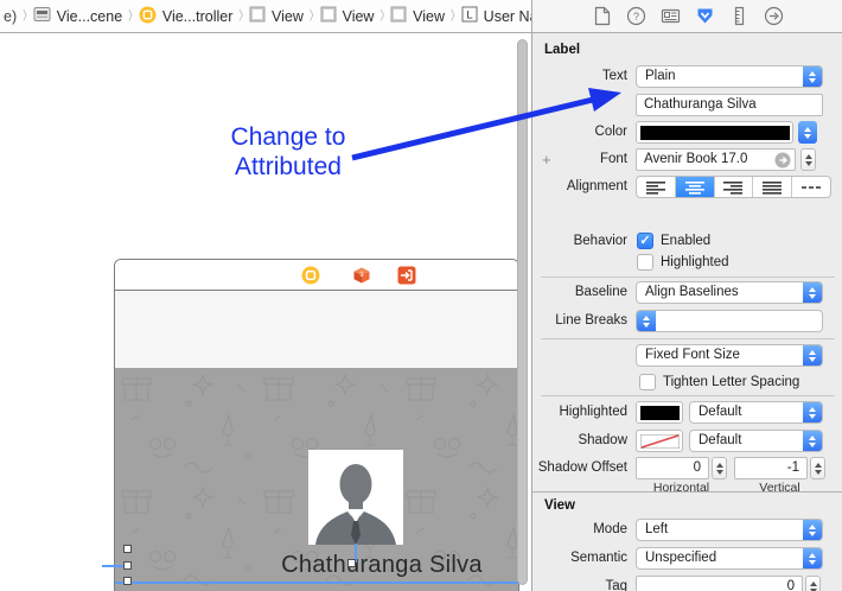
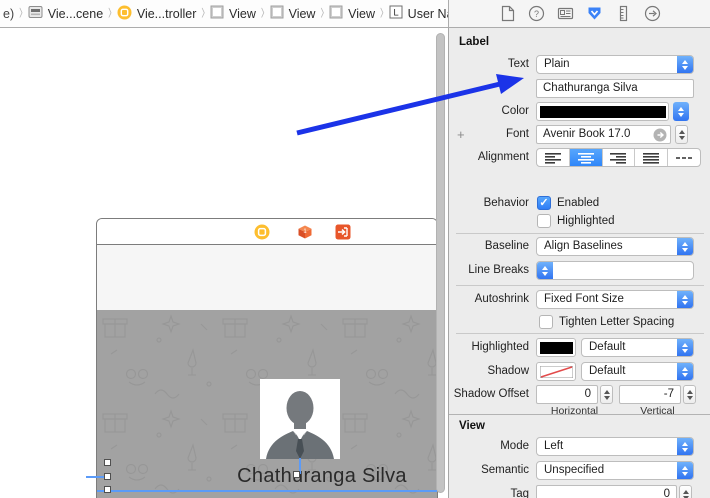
  e)
  〉
  Vie...cene
  〉
  Vie...troller
  〉
  View
  〉
  View
  〉
  View
  〉
  L
  ?
- Change to
- Attributed
  Chathranga Silva
  Label
  Text
  Plain
  Chathuranga Silva
  Color
  +
  Font
  Avenir Book 17.0
  Alignment
  Behavior
  ✓
  Enabled
  Highlighted
  Baseline
  Align Baselines
  Line Breaks
+ Autoshrink
  Fixed Font Size
  Tighten Letter Spacing
  Highlighted
  Default
  Shadow
  Default
  Shadow Offset
  0
- -1
+ -7
  Horizontal
  Vertical
  View
  Mode
  Left
  Semantic
  Unspecified
  Tag
  0
